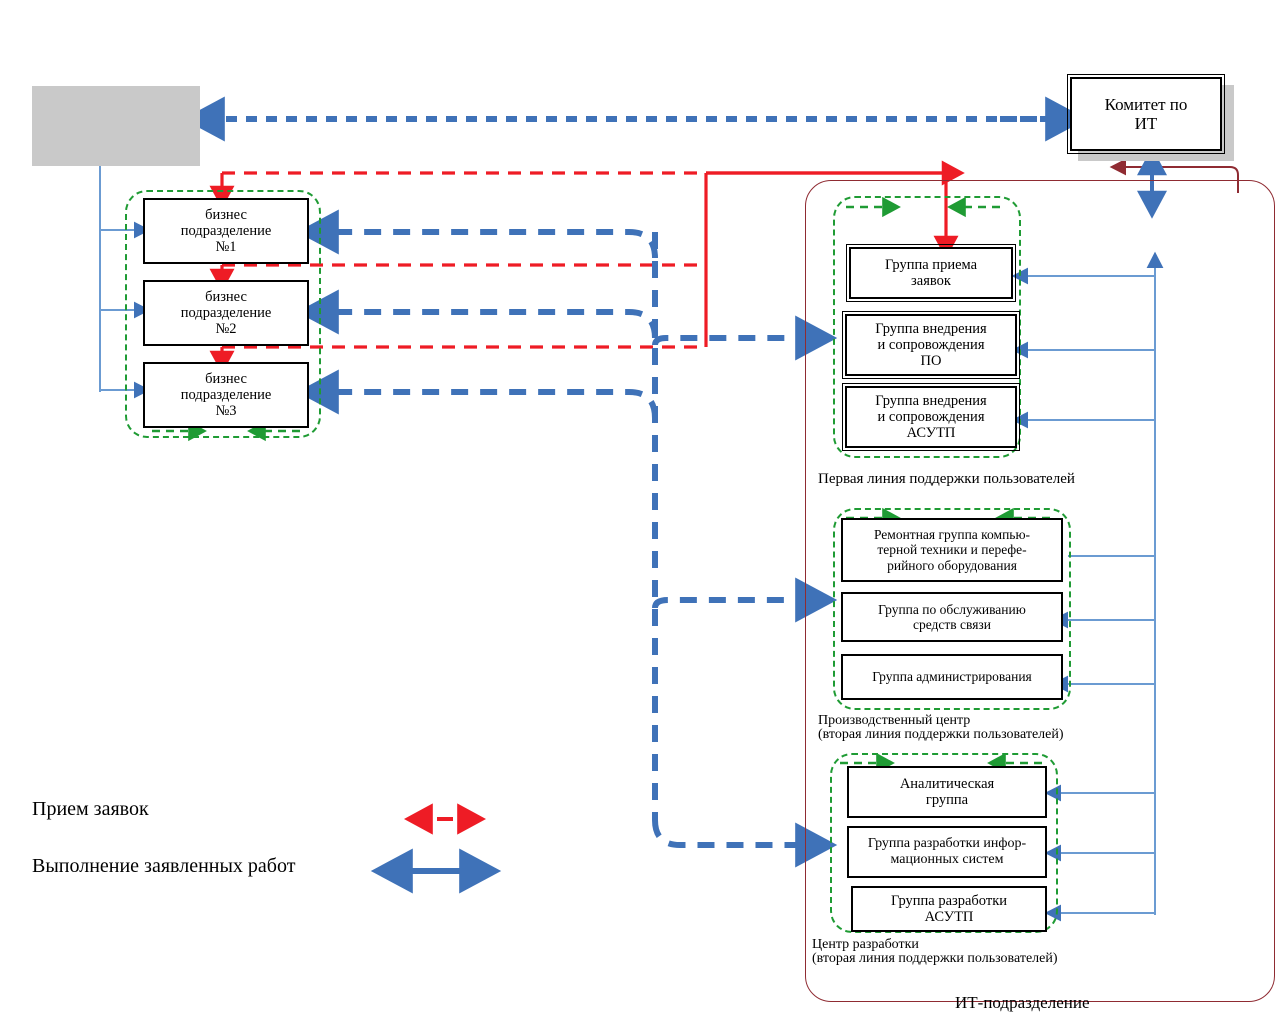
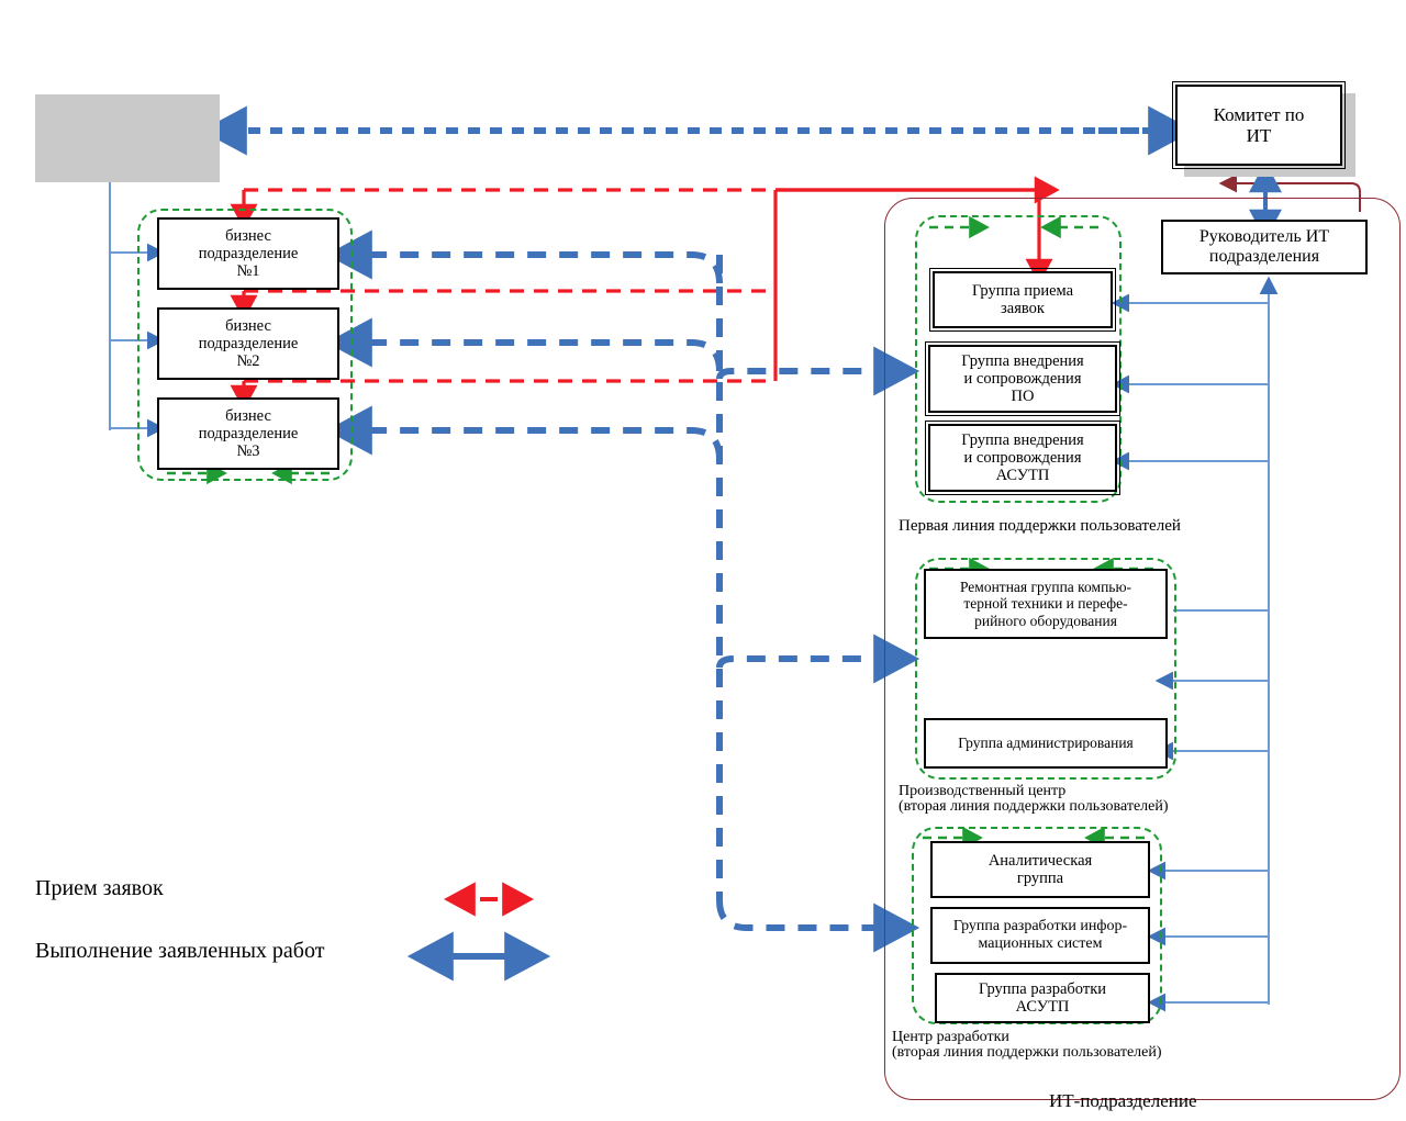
  ИТ-подразделение
  Комитет по
  ИТ
+ Руководитель ИТ
+ подразделения
  бизнес
  подразделение
  №1
  бизнес
  подразделение
  №2
  бизнес
  подразделение
  №3
  Группа приема
  заявок
  Группа внедрения
  и сопровождения
  ПО
  Группа внедрения
  и сопровождения
  АСУТП
  Первая линия поддержки пользователей
  Ремонтная группа компью-
  терной техники и перефе-
  рийного оборудования
- Группа по обслуживанию
- средств связи
  Группа администрирования
  Производственный центр
  (вторая линия поддержки пользователей)
  Аналитическая
  группа
  Группа разработки инфор-
  мационных систем
  Группа разработки
  АСУТП
  Центр разработки
  (вторая линия поддержки пользователей)
  Прием заявок
  Выполнение заявленных работ
